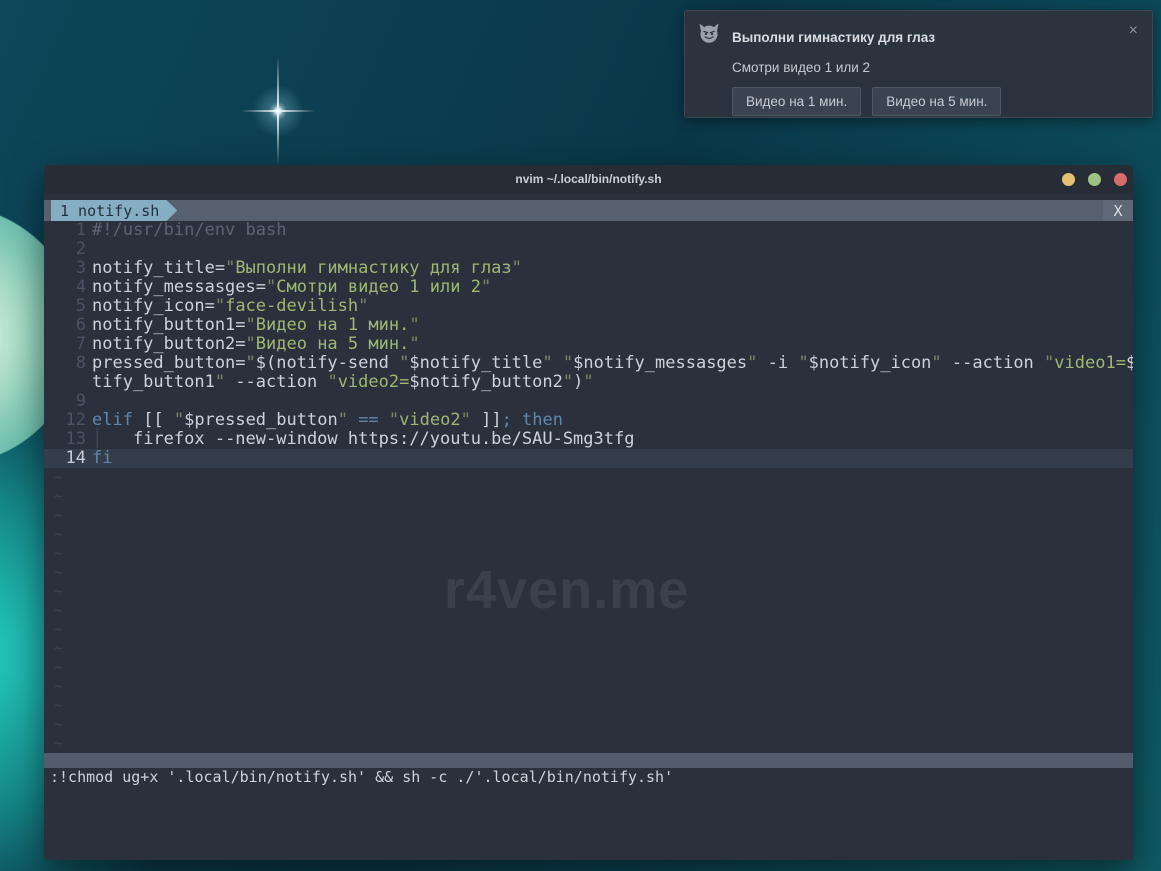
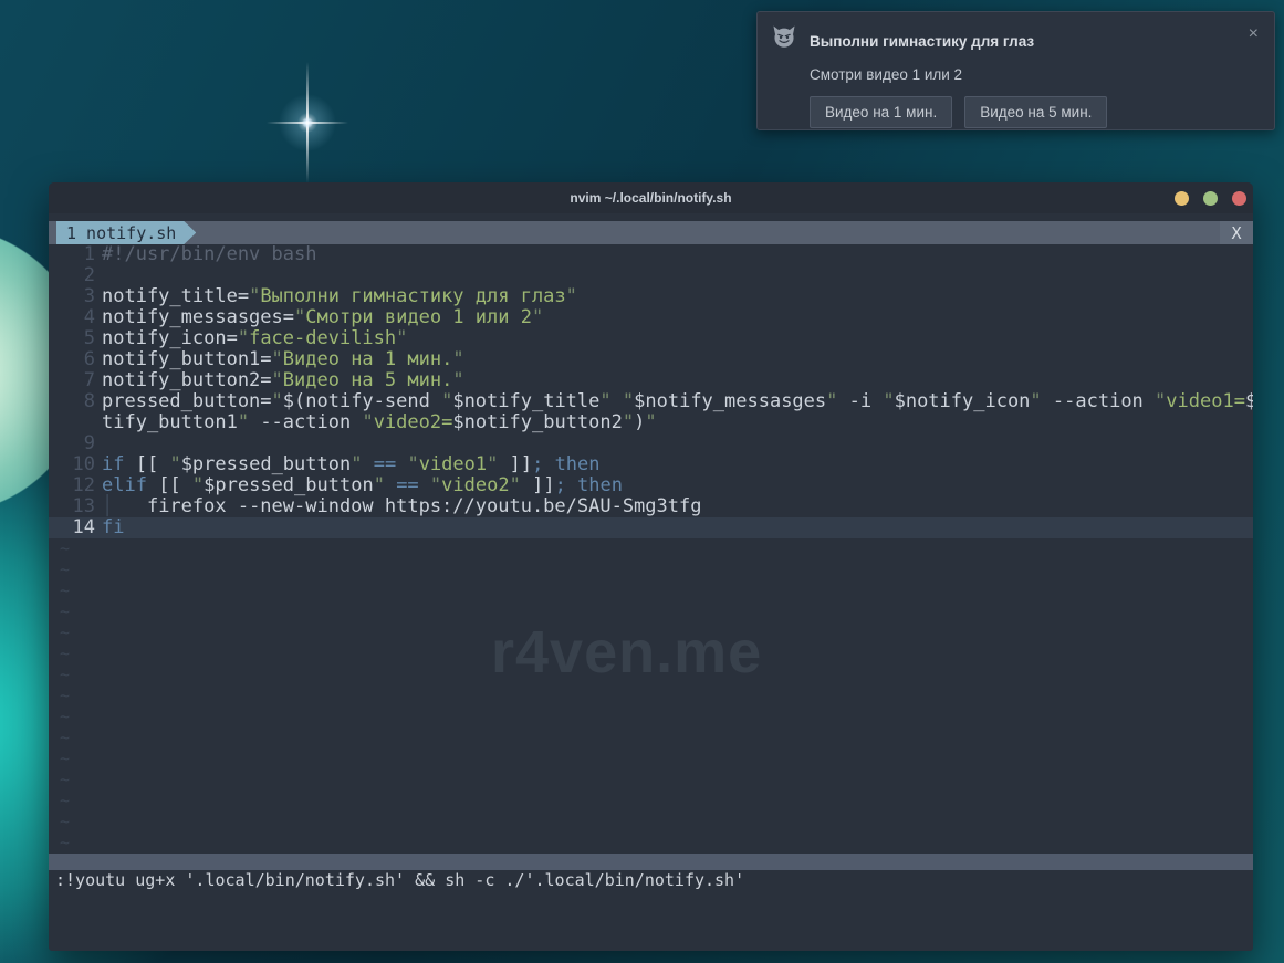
  Выполни гимнастику для глаз
  Смотри видео 1 или 2
  Видео на 1 мин.
  Видео на 5 мин.
  ×
  nvim ~/.local/bin/notify.sh
  1 notify.sh
  X
  1
  #!/usr/bin/env bash
  2
  3
  notify_title="Выполни гимнастику для глаз"
  4
  notify_messasges="Смотри видео 1 или 2"
  5
  notify_icon="face-devilish"
  6
  notify_button1="Видео на 1 мин."
  7
  notify_button2="Видео на 5 мин."
  8
  pressed_button="$(notify-send "$notify_title" "$notify_messasges" -i "$notify_icon" --action "video1=$
  tify_button1" --action "video2=$notify_button2")"
  9
+ 10
+ if [[ "$pressed_button" == "video1" ]]; then
  12
  elif [[ "$pressed_button" == "video2" ]]; then
  13
  │ firefox --new-window https://youtu.be/SAU-Smg3tfg
  14
  fi
- :!chmod ug+x '.local/bin/notify.sh' && sh -c ./'.local/bin/notify.sh'
+ :!youtu ug+x '.local/bin/notify.sh' && sh -c ./'.local/bin/notify.sh'
